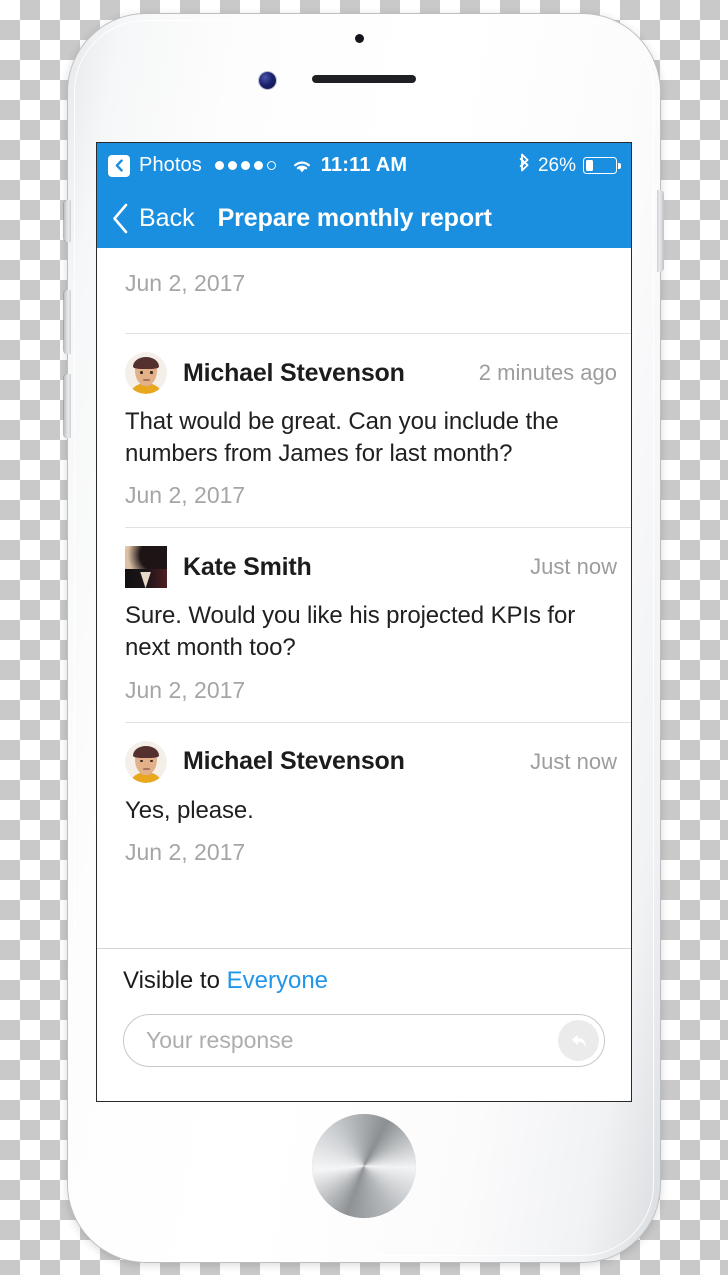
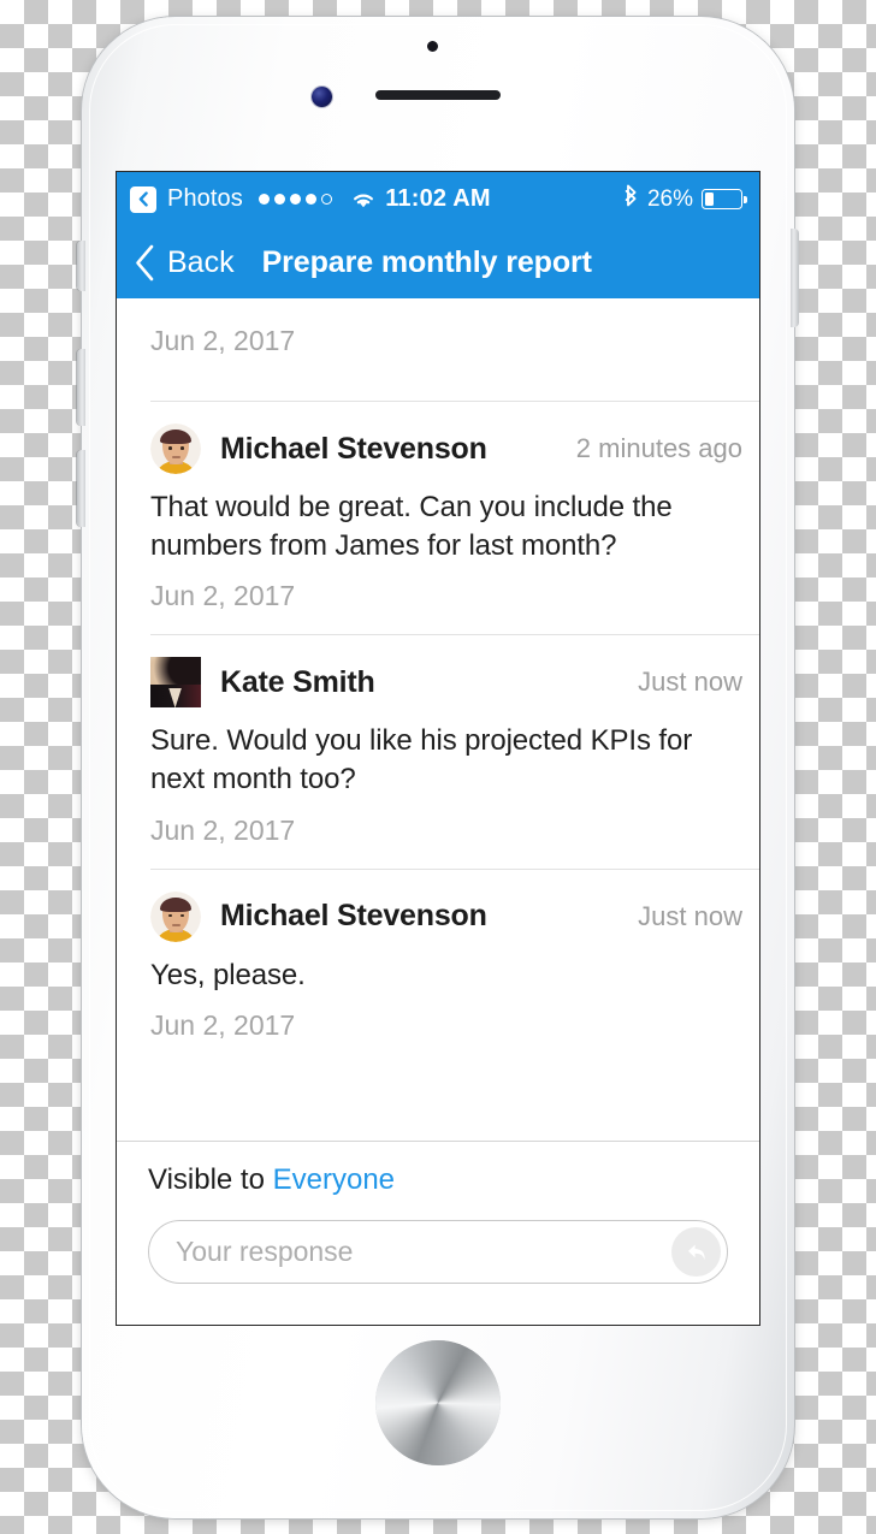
  Photos
- 11:11 AM
+ 11:02 AM
  26%
  Back
  Prepare monthly report
  Jun 2, 2017
  Michael Stevenson
  2 minutes ago
  That would be great. Can you include the numbers from James for last month?
  Jun 2, 2017
  Kate Smith
  Just now
  Sure. Would you like his projected KPIs for next month too?
  Jun 2, 2017
  Michael Stevenson
  Just now
  Yes, please.
  Jun 2, 2017
  Visible to Everyone
  Your response
